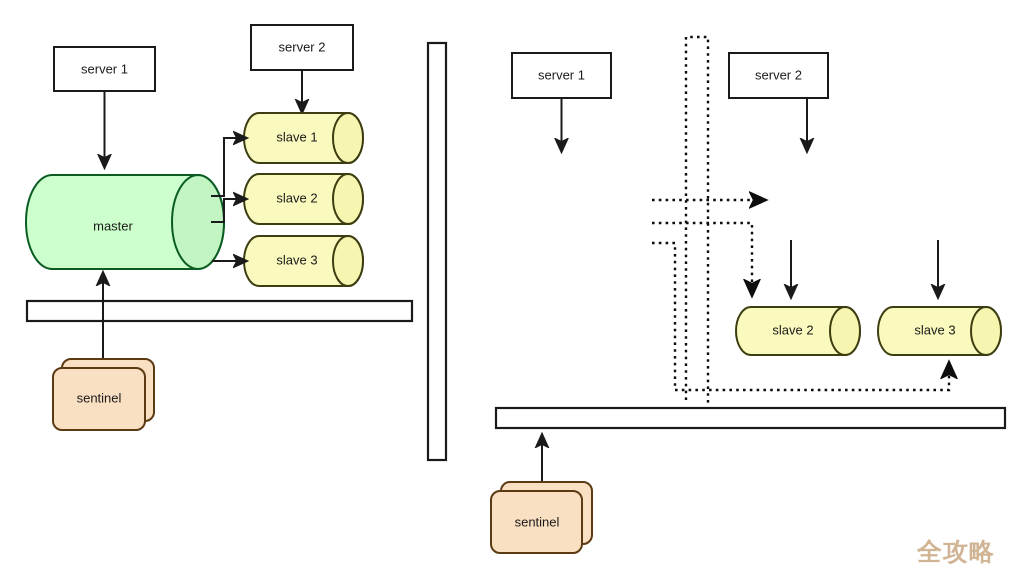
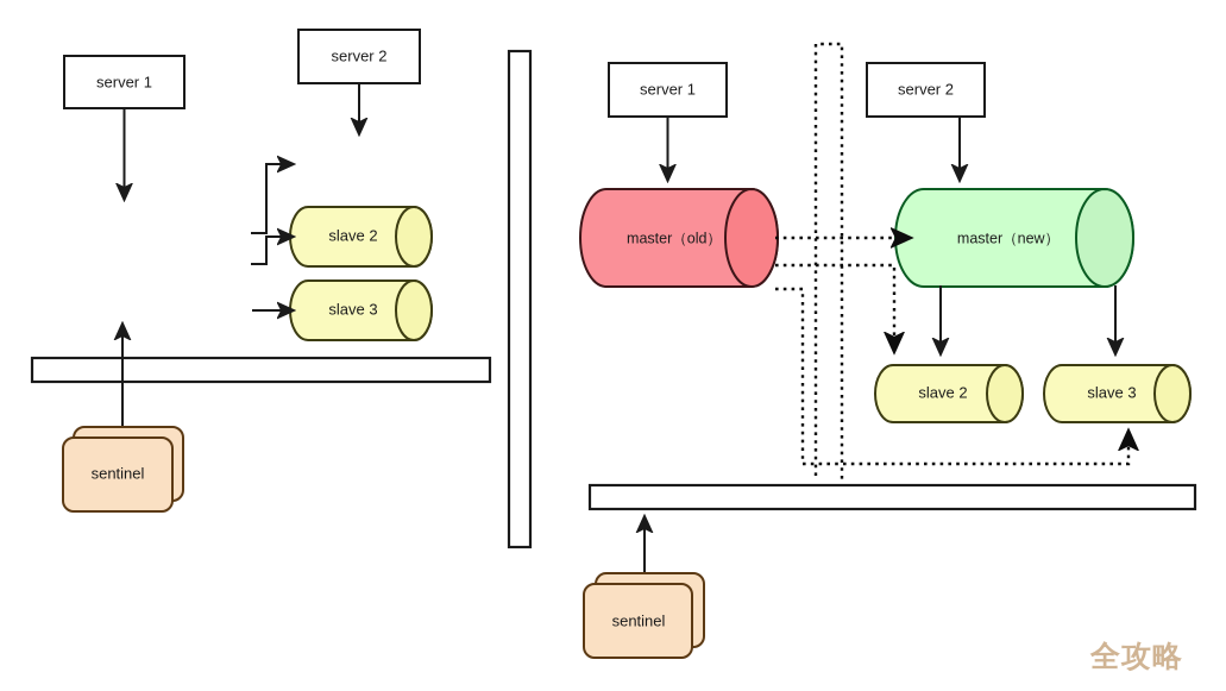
  server 1
  server 2
- master
- slave 1
  slave 2
  slave 3
  sentinel
  server 1
  server 2
+ master（old）
+ master（new）
  slave 2
  slave 3
  sentinel
  全攻略
